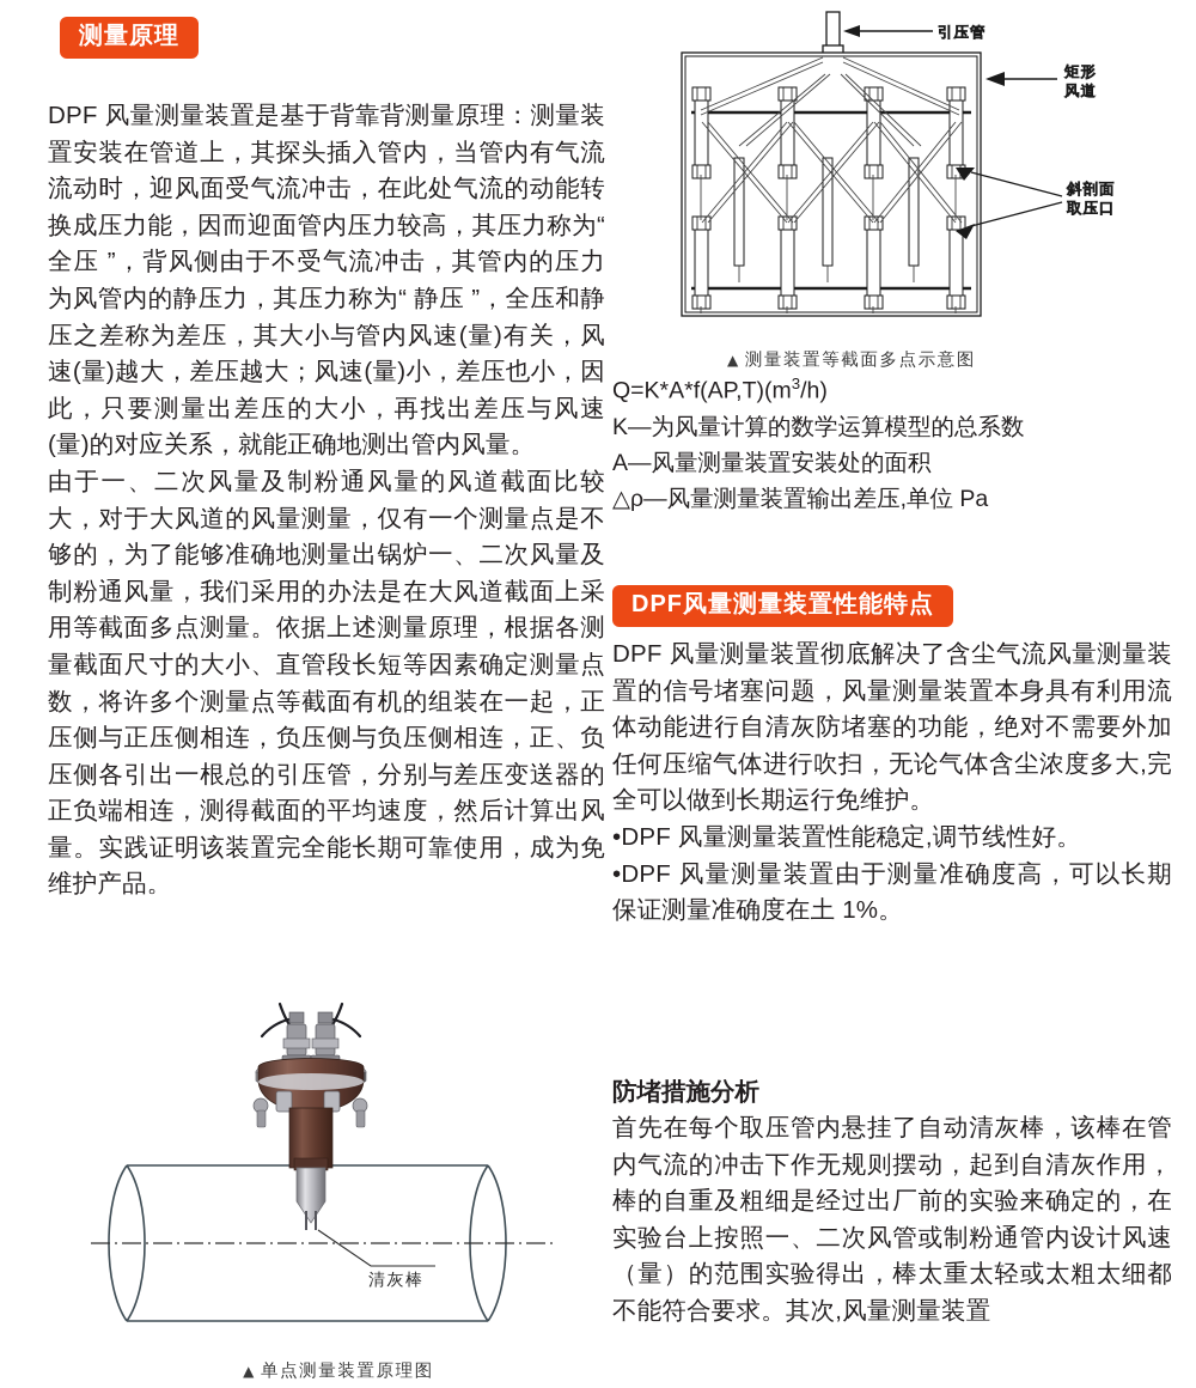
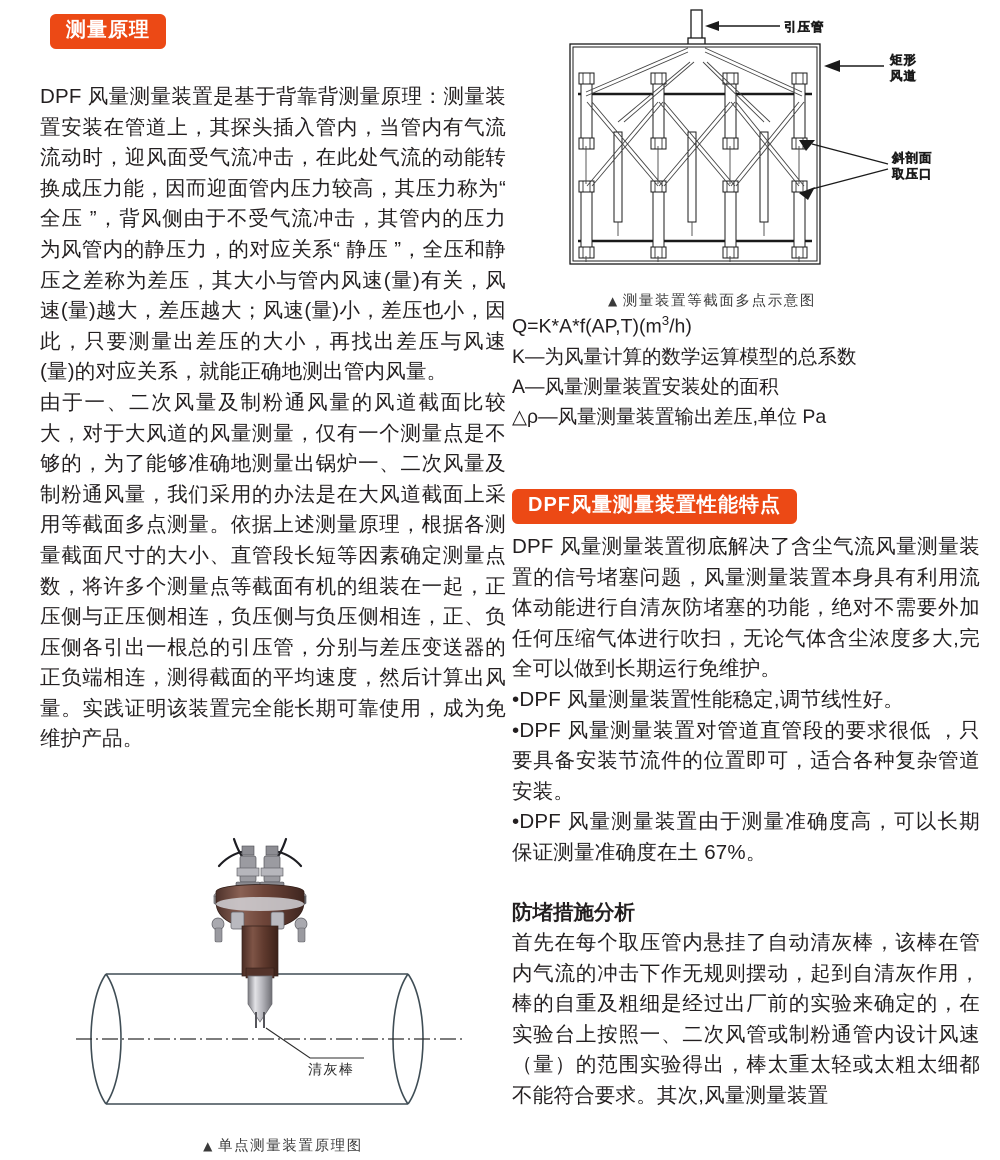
  测量原理
- DPF 风量测量装置是基于背靠背测量原理：测量装置安装在管道上，其探头插入管内，当管内有气流流动时，迎风面受气流冲击，在此处气流的动能转换成压力能，因而迎面管内压力较高，其压力称为“ 全压 ”，背风侧由于不受气流冲击，其管内的压力为风管内的静压力，其压力称为“ 静压 ”，全压和静压之差称为差压，其大小与管内风速(量)有关，风速(量)越大，差压越大；风速(量)小，差压也小，因此，只要测量出差压的大小，再找出差压与风速(量)的对应关系，就能正确地测出管内风量。
+ DPF 风量测量装置是基于背靠背测量原理：测量装置安装在管道上，其探头插入管内，当管内有气流流动时，迎风面受气流冲击，在此处气流的动能转换成压力能，因而迎面管内压力较高，其压力称为“ 全压 ”，背风侧由于不受气流冲击，其管内的压力为风管内的静压力，的对应关系“ 静压 ”，全压和静压之差称为差压，其大小与管内风速(量)有关，风速(量)越大，差压越大；风速(量)小，差压也小，因此，只要测量出差压的大小，再找出差压与风速(量)的对应关系，就能正确地测出管内风量。
  由于一、二次风量及制粉通风量的风道截面比较大，对于大风道的风量测量，仅有一个测量点是不够的，为了能够准确地测量出锅炉一、二次风量及制粉通风量，我们采用的办法是在大风道截面上采用等截面多点测量。依据上述测量原理，根据各测量截面尺寸的大小、直管段长短等因素确定测量点数，将许多个测量点等截面有机的组装在一起，正压侧与正压侧相连，负压侧与负压侧相连，正、负压侧各引出一根总的引压管，分别与差压变送器的正负端相连，测得截面的平均速度，然后计算出风量。实践证明该装置完全能长期可靠使用，成为免维护产品。
  清灰棒
  ▲ 单点测量装置原理图
  引压管
  矩形
  风道
  斜剖面
  取压口
  ▲ 测量装置等截面多点示意图
  Q=K*A*f(AP,T)(m3/h)
  K—为风量计算的数学运算模型的总系数
  A—风量测量装置安装处的面积
  △ρ—风量测量装置输出差压,单位 Pa
  DPF风量测量装置性能特点
  DPF 风量测量装置彻底解决了含尘气流风量测量装置的信号堵塞问题，风量测量装置本身具有利用流体动能进行自清灰防堵塞的功能，绝对不需要外加任何压缩气体进行吹扫，无论气体含尘浓度多大,完全可以做到长期运行免维护。
  •DPF 风量测量装置性能稳定,调节线性好。
+ •DPF 风量测量装置对管道直管段的要求很低 ，只要具备安装节流件的位置即可，适合各种复杂管道安装。
- •DPF 风量测量装置由于测量准确度高，可以长期保证测量准确度在土 1%。
+ •DPF 风量测量装置由于测量准确度高，可以长期保证测量准确度在土 67%。
  防堵措施分析
  首先在每个取压管内悬挂了自动清灰棒，该棒在管内气流的冲击下作无规则摆动，起到自清灰作用，棒的自重及粗细是经过出厂前的实验来确定的，在实验台上按照一、二次风管或制粉通管内设计风速（量）的范围实验得出，棒太重太轻或太粗太细都不能符合要求。其次,风量测量装置
